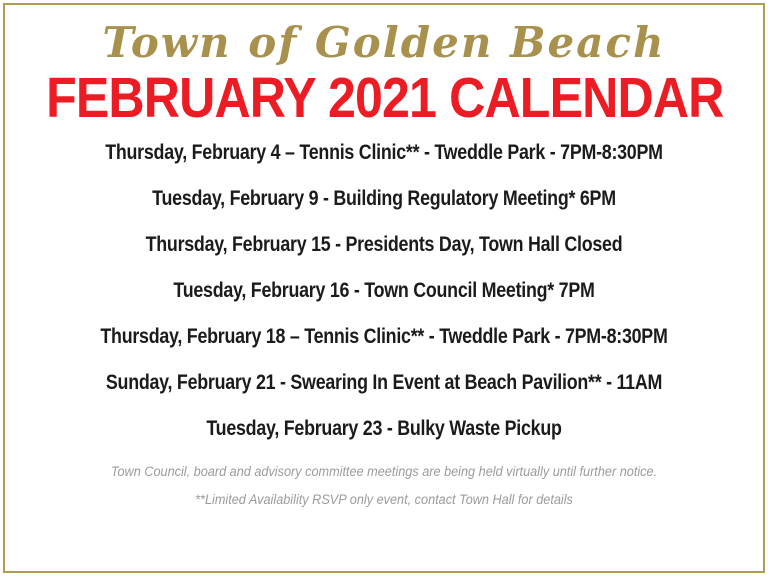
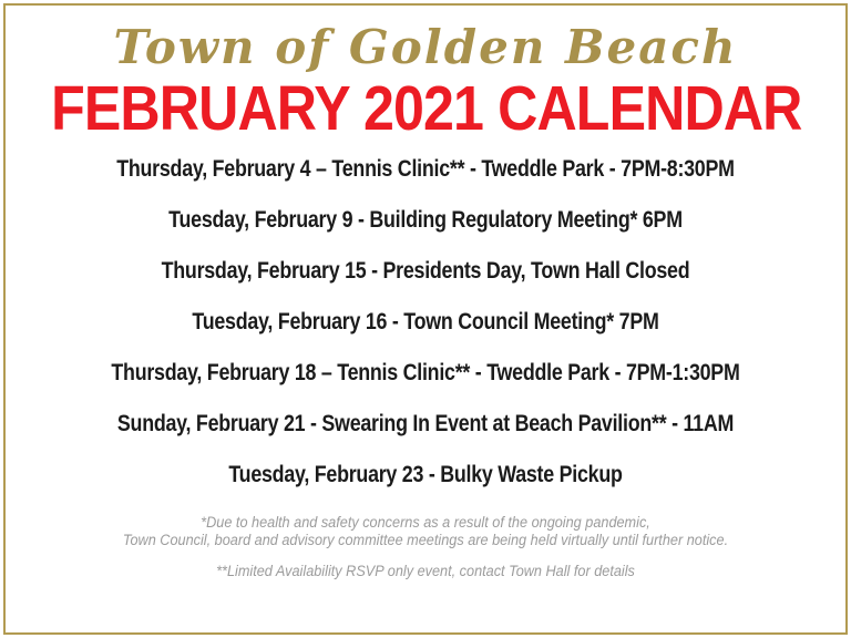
  Town of Golden Beach
  FEBRUARY 2021 CALENDAR
  Thursday, February 4 – Tennis Clinic** - Tweddle Park - 7PM-8:30PM
  Tuesday, February 9 - Building Regulatory Meeting* 6PM
  Thursday, February 15 - Presidents Day, Town Hall Closed
  Tuesday, February 16 - Town Council Meeting* 7PM
- Thursday, February 18 – Tennis Clinic** - Tweddle Park - 7PM-8:30PM
+ Thursday, February 18 – Tennis Clinic** - Tweddle Park - 7PM-1:30PM
  Sunday, February 21 - Swearing In Event at Beach Pavilion** - 11AM
  Tuesday, February 23 - Bulky Waste Pickup
+ *Due to health and safety concerns as a result of the ongoing pandemic,
  Town Council, board and advisory committee meetings are being held virtually until further notice.
  **Limited Availability RSVP only event, contact Town Hall for details
